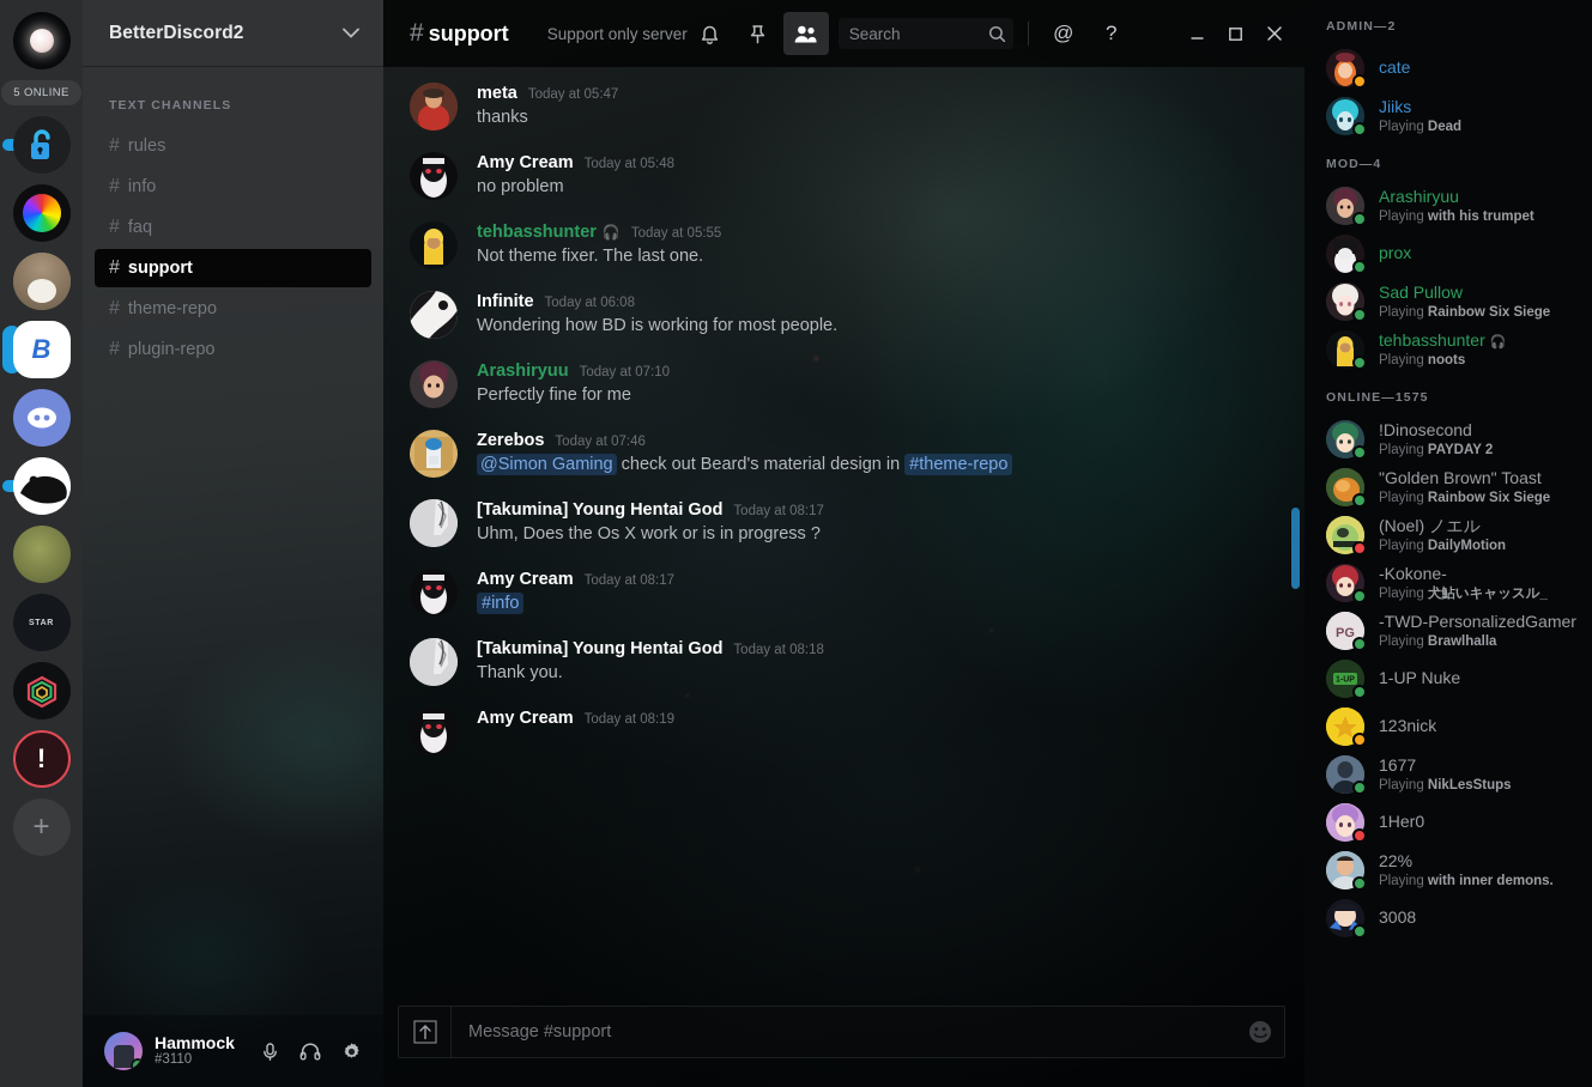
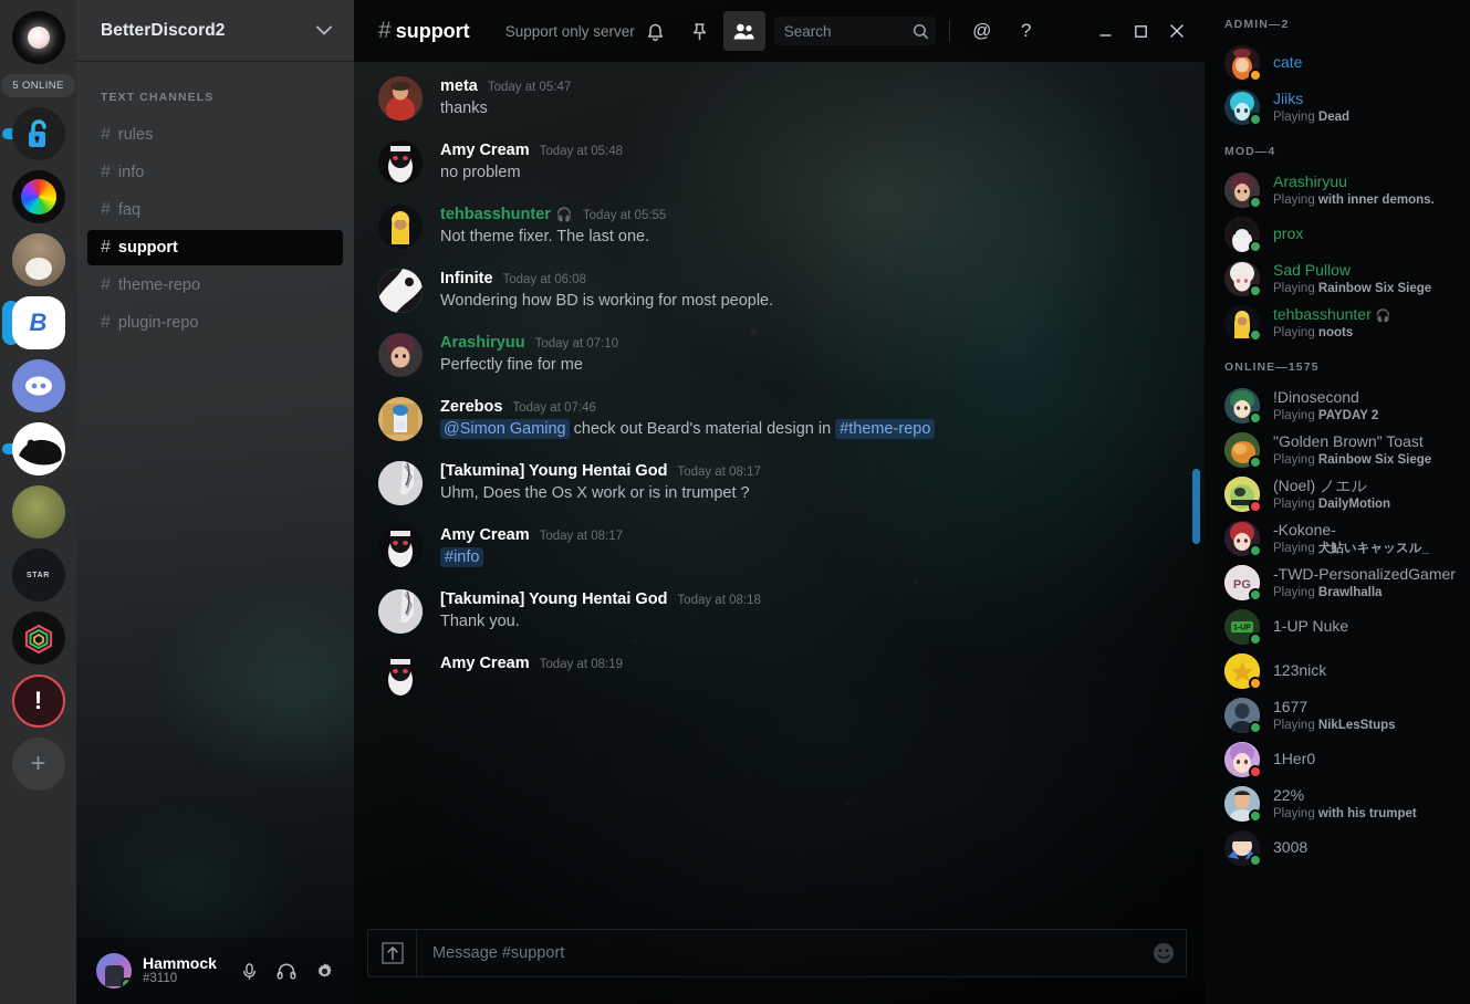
  5 ONLINE
  B
  !
  +
  BetterDiscord2
  TEXT CHANNELS
  #
  rules
  #
  info
  #
  faq
  #
  support
  #
  theme-repo
  #
  plugin-repo
  Hammock
  #3110
  #
  support
  Support only server
  Search
  @
  ?
  meta
  Today at 05:47
  thanks
  Amy Cream
  Today at 05:48
  no problem
  tehbasshunter
  🎧
  Today at 05:55
  Not theme fixer. The last one.
  Infinite
  Today at 06:08
  Wondering how BD is working for most people.
  Arashiryuu
  Today at 07:10
  Perfectly fine for me
  Zerebos
  Today at 07:46
  @Simon Gaming check out Beard's material design in #theme-repo
  [Takumina] Young Hentai God
  Today at 08:17
- Uhm, Does the Os X work or is in progress ?
+ Uhm, Does the Os X work or is in trumpet ?
  Amy Cream
  Today at 08:17
  #info
  [Takumina] Young Hentai God
  Today at 08:18
  Thank you.
  Amy Cream
  Today at 08:19
  Message #support
  ADMIN—2
  cate
  Jiiks
  Playing Dead
  MOD—4
  Arashiryuu
- Playing with his trumpet
+ Playing with inner demons.
  prox
  Sad Pullow
  Playing Rainbow Six Siege
  tehbasshunter 🎧
  Playing noots
  ONLINE—1575
  !Dinosecond
  Playing PAYDAY 2
  "Golden Brown" Toast
  Playing Rainbow Six Siege
  (Noel) ノエル
  Playing DailyMotion
  -Kokone-
  Playing 犬鮎いキャッスル_
  PG
  -TWD-PersonalizedGamer
  Playing Brawlhalla
  1-UP Nuke
  123nick
  1677
  Playing NikLesStups
  1Her0
  22%
- Playing with inner demons.
+ Playing with his trumpet
  3008
